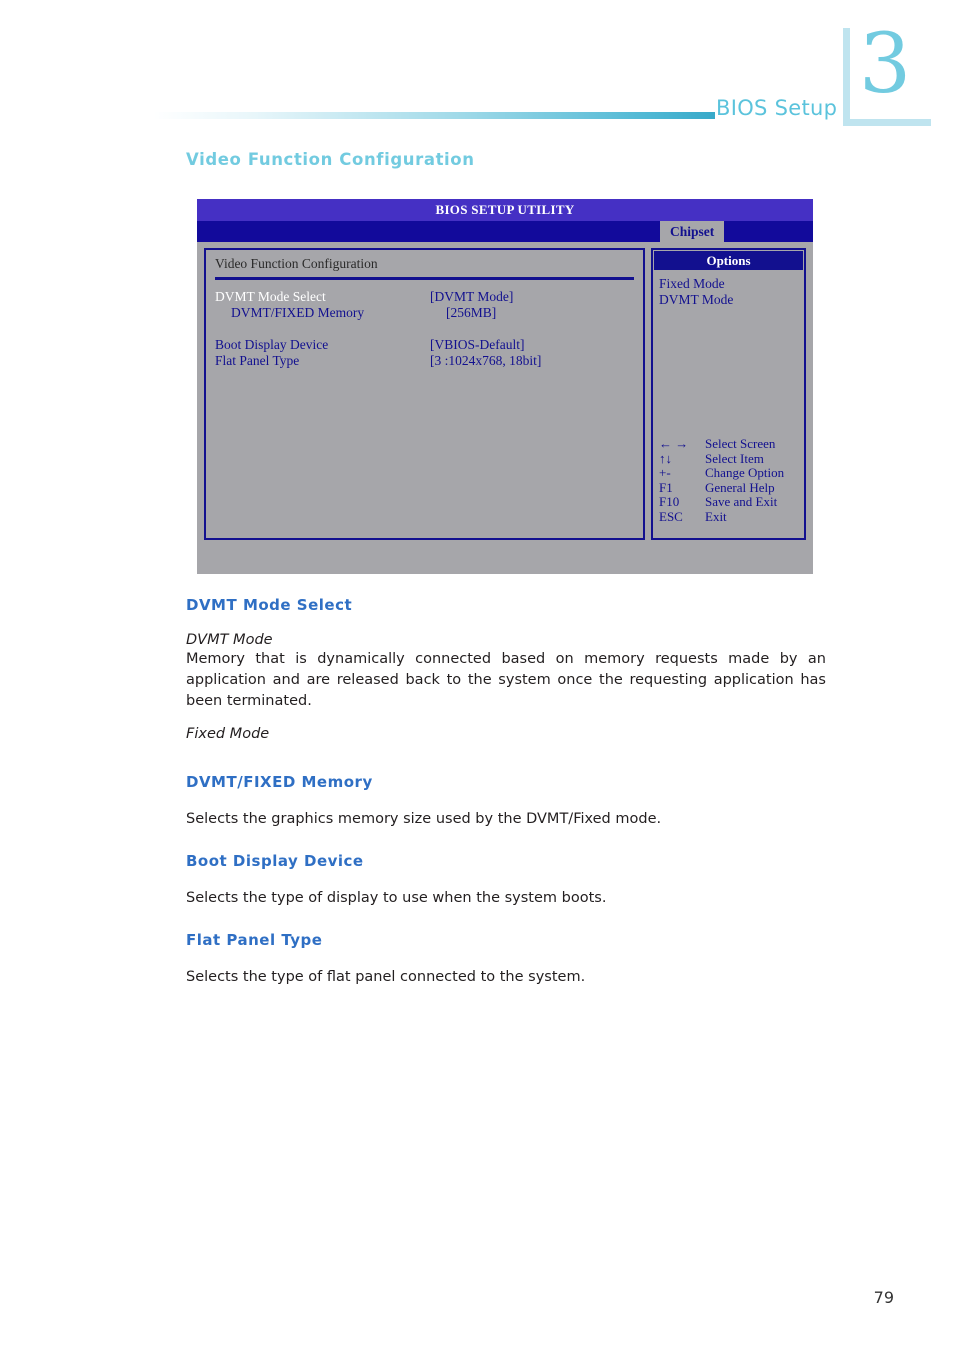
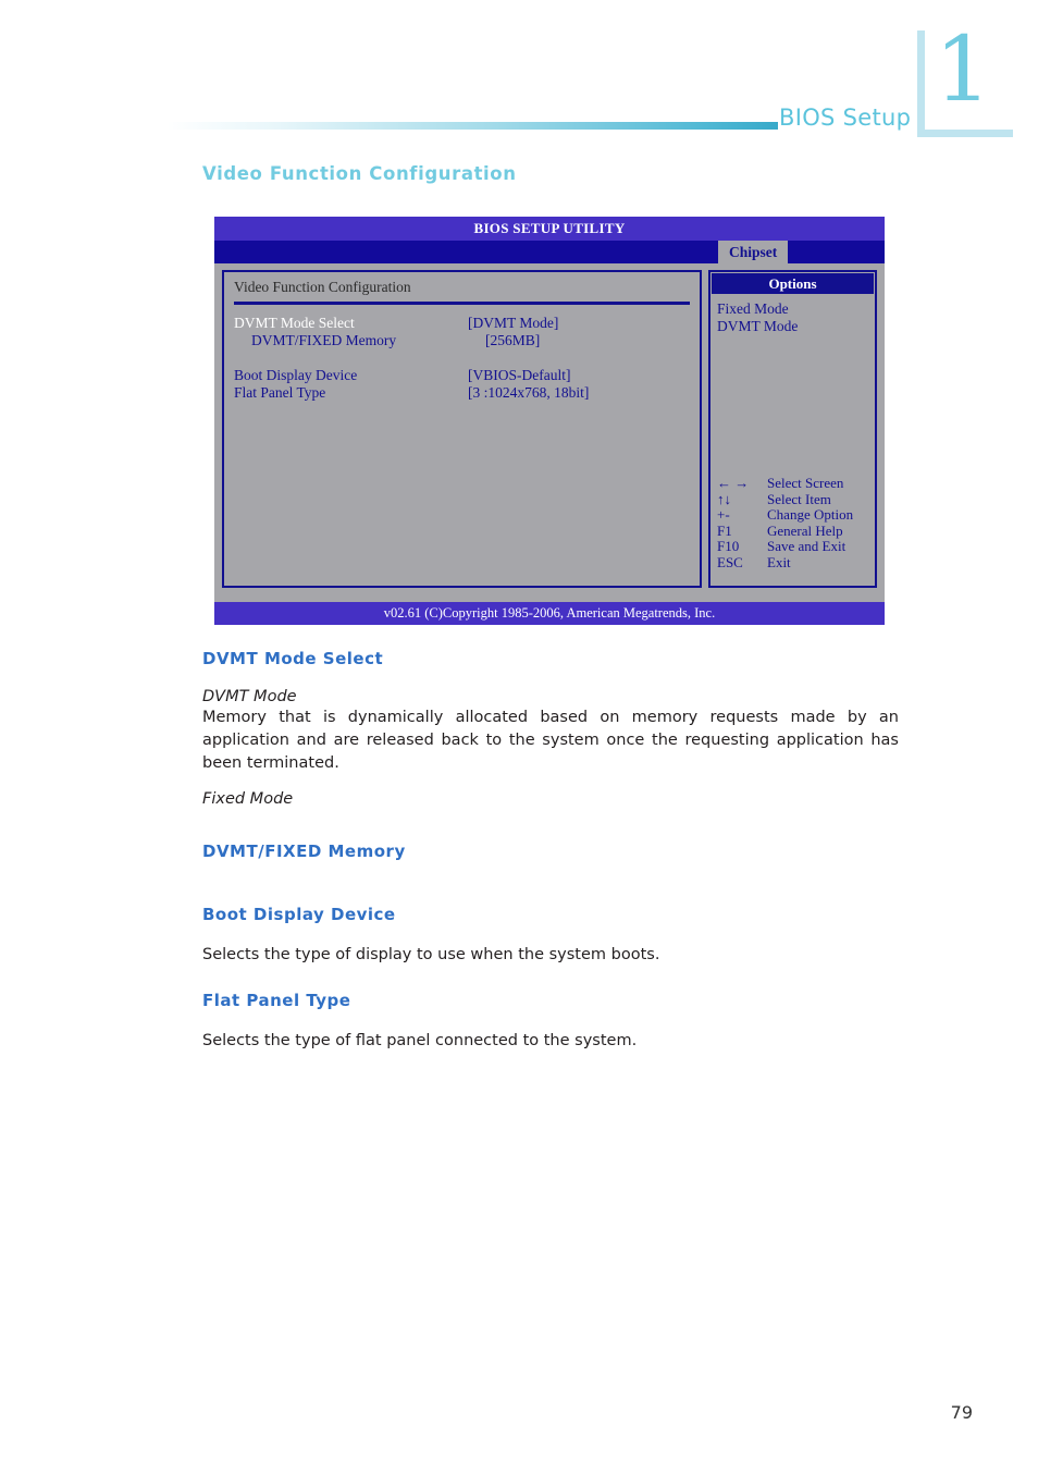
- 3
+ 1
  BIOS Setup
  Video Function Configuration
  BIOS SETUP UTILITY
  Chipset
  Video Function Configuration
  DVMT Mode Select
  [DVMT Mode]
  DVMT/FIXED Memory
  [256MB]
  Boot Display Device
  [VBIOS-Default]
  Flat Panel Type
  [3 :1024x768, 18bit]
  Options
  Fixed Mode
  DVMT Mode
  ← →
  Select Screen
  ↑↓
  Select Item
  +-
  Change Option
  F1
  General Help
  F10
  Save and Exit
  ESC
  Exit
+ v02.61 (C)Copyright 1985-2006, American Megatrends, Inc.
  DVMT Mode Select
  DVMT Mode
- Memory that is dynamically connected based on memory requests made by an application and are released back to the system once the requesting application has been terminated.
+ Memory that is dynamically allocated based on memory requests made by an application and are released back to the system once the requesting application has been terminated.
  Fixed Mode
  DVMT/FIXED Memory
- Selects the graphics memory size used by the DVMT/Fixed mode.
  Boot Display Device
  Selects the type of display to use when the system boots.
  Flat Panel Type
  Selects the type of flat panel connected to the system.
  79
